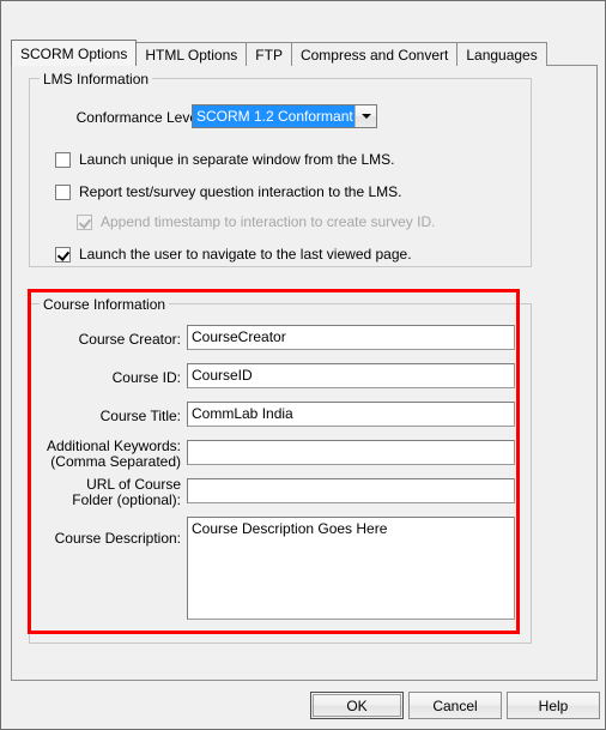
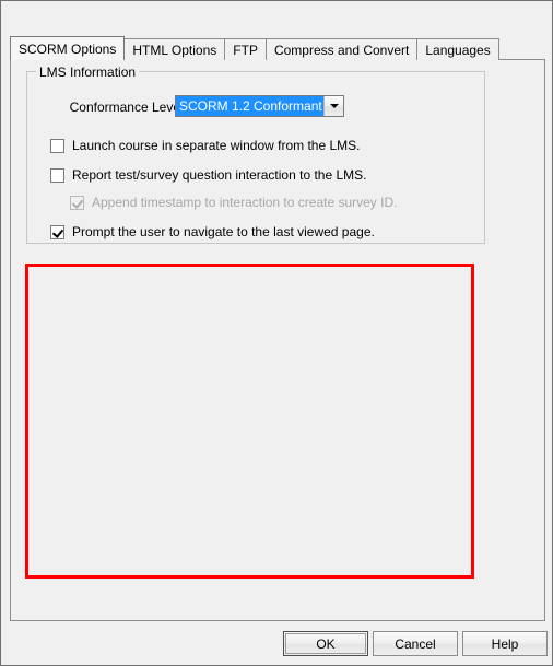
  SCORM Options
  HTML Options
  FTP
  Compress and Convert
  Languages
  LMS Information
  Conformance Lev
  SCORM 1.2 Conformant
- Launch unique in separate window from the LMS.
+ Launch course in separate window from the LMS.
  Report test/survey question interaction to the LMS.
  Append timestamp to interaction to create survey ID.
- Launch the user to navigate to the last viewed page.
+ Prompt the user to navigate to the last viewed page.
- Course Information
- Course Creator:
- CourseCreator
- Course ID:
- CourseID
- Course Title:
- CommLab India
- Additional Keywords:
- (Comma Separated)
- URL of Course
- Folder (optional):
- Course Description:
- Course Description Goes Here
  OK
  Cancel
  Help
